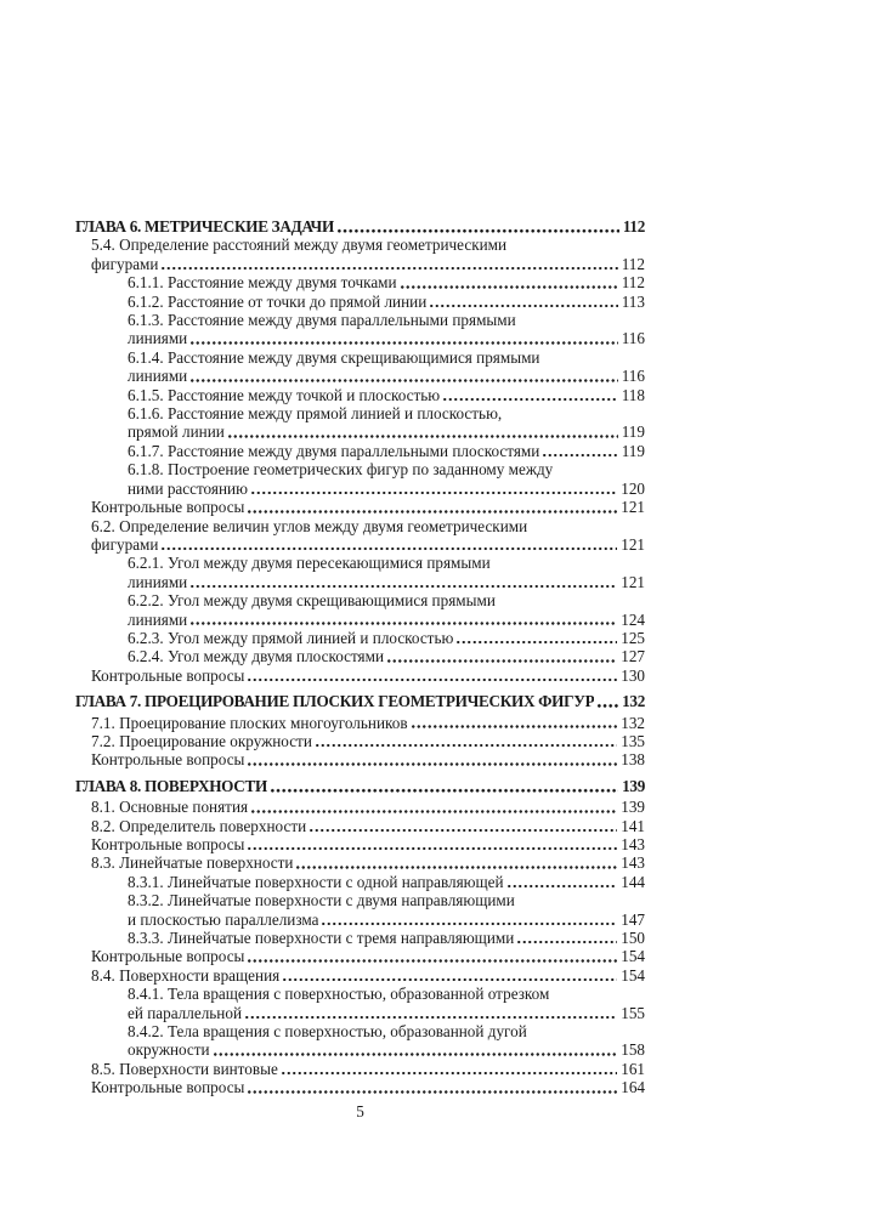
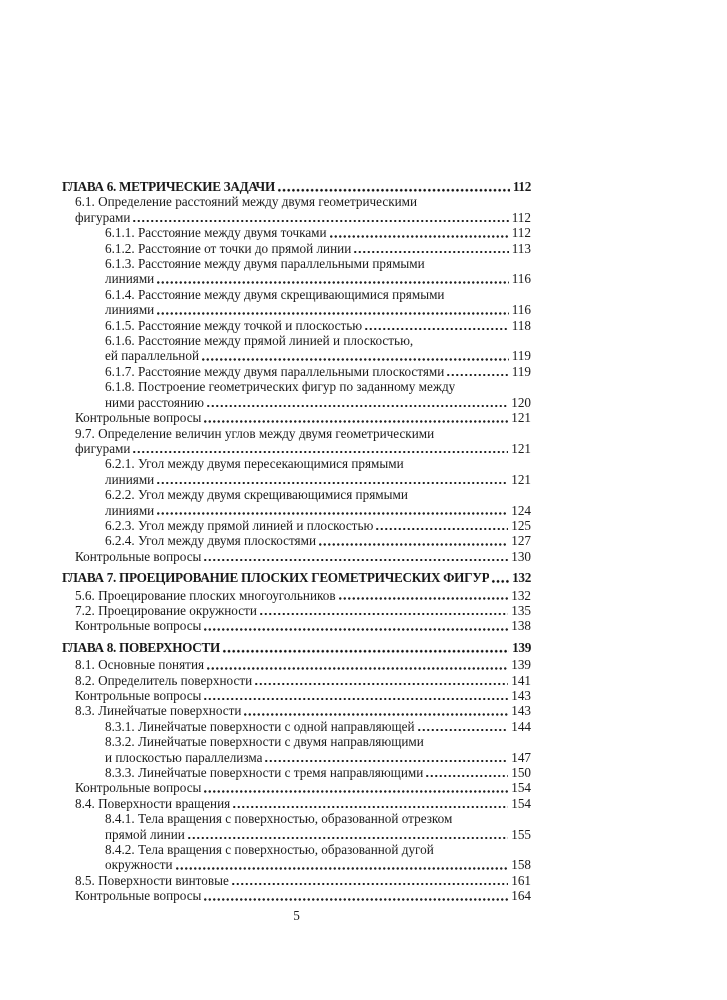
  ГЛАВА 6. МЕТРИЧЕСКИЕ ЗАДАЧИ
  112
- 5.4. Определение расстояний между двумя геометрическими
+ 6.1. Определение расстояний между двумя геометрическими
  фигурами
  112
  6.1.1. Расстояние между двумя точками
  112
  6.1.2. Расстояние от точки до прямой линии
  113
  6.1.3. Расстояние между двумя параллельными прямыми
  линиями
  116
  6.1.4. Расстояние между двумя скрещивающимися прямыми
  линиями
  116
  6.1.5. Расстояние между точкой и плоскостью
  118
  6.1.6. Расстояние между прямой линией и плоскостью,
- прямой линии
+ ей параллельной
  119
  6.1.7. Расстояние между двумя параллельными плоскостями
  119
  6.1.8. Построение геометрических фигур по заданному между
  ними расстоянию
  120
  Контрольные вопросы
  121
- 6.2. Определение величин углов между двумя геометрическими
+ 9.7. Определение величин углов между двумя геометрическими
  фигурами
  121
  6.2.1. Угол между двумя пересекающимися прямыми
  линиями
  121
  6.2.2. Угол между двумя скрещивающимися прямыми
  линиями
  124
  6.2.3. Угол между прямой линией и плоскостью
  125
  6.2.4. Угол между двумя плоскостями
  127
  Контрольные вопросы
  130
  ГЛАВА 7. ПРОЕЦИРОВАНИЕ ПЛОСКИХ ГЕОМЕТРИЧЕСКИХ ФИГУР
  132
- 7.1. Проецирование плоских многоугольников
+ 5.6. Проецирование плоских многоугольников
  132
  7.2. Проецирование окружности
  135
  Контрольные вопросы
  138
  ГЛАВА 8. ПОВЕРХНОСТИ
  139
  8.1. Основные понятия
  139
  8.2. Определитель поверхности
  141
  Контрольные вопросы
  143
  8.3. Линейчатые поверхности
  143
  8.3.1. Линейчатые поверхности с одной направляющей
  144
  8.3.2. Линейчатые поверхности с двумя направляющими
  и плоскостью параллелизма
  147
  8.3.3. Линейчатые поверхности с тремя направляющими
  150
  Контрольные вопросы
  154
  8.4. Поверхности вращения
  154
  8.4.1. Тела вращения с поверхностью, образованной отрезком
- ей параллельной
+ прямой линии
  155
  8.4.2. Тела вращения с поверхностью, образованной дугой
  окружности
  158
  8.5. Поверхности винтовые
  161
  Контрольные вопросы
  164
  5
